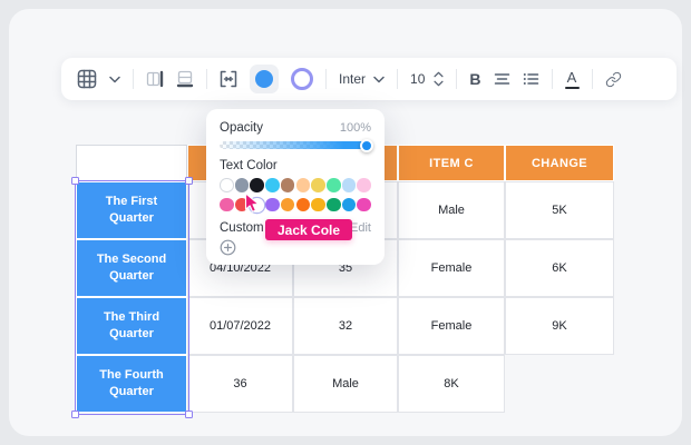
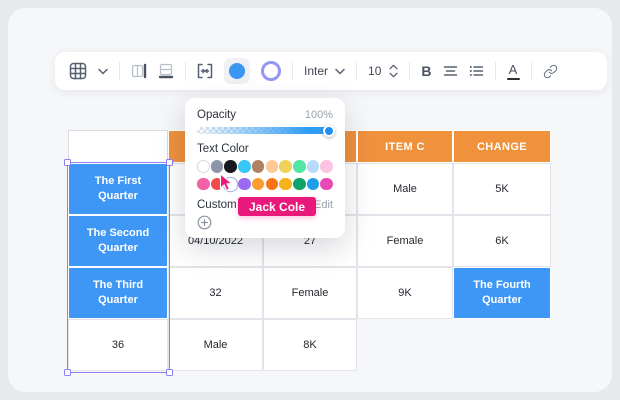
  Inter
  10
  B
  A
  ITEM C
  CHANGE
  The First Quarter
  Male
  5K
  The Second Quarter
  04/10/2022
- 35
+ 27
  Female
  6K
  The Third Quarter
- 01/07/2022
  32
  Female
  9K
  The Fourth Quarter
  36
  Male
  8K
  Opacity
  100%
  Text Color
  Edit
  Jack Cole
